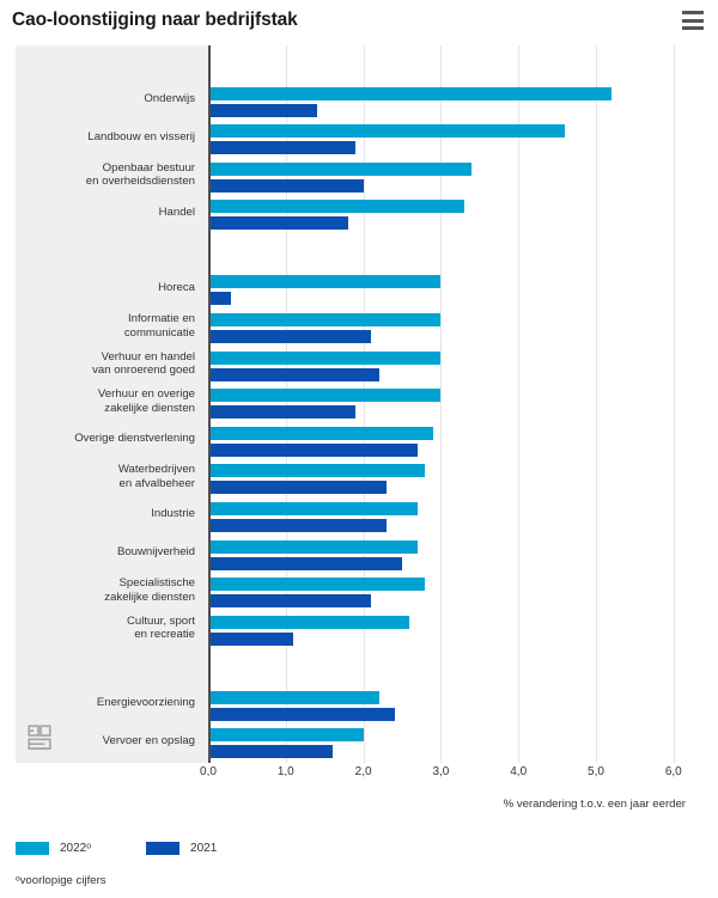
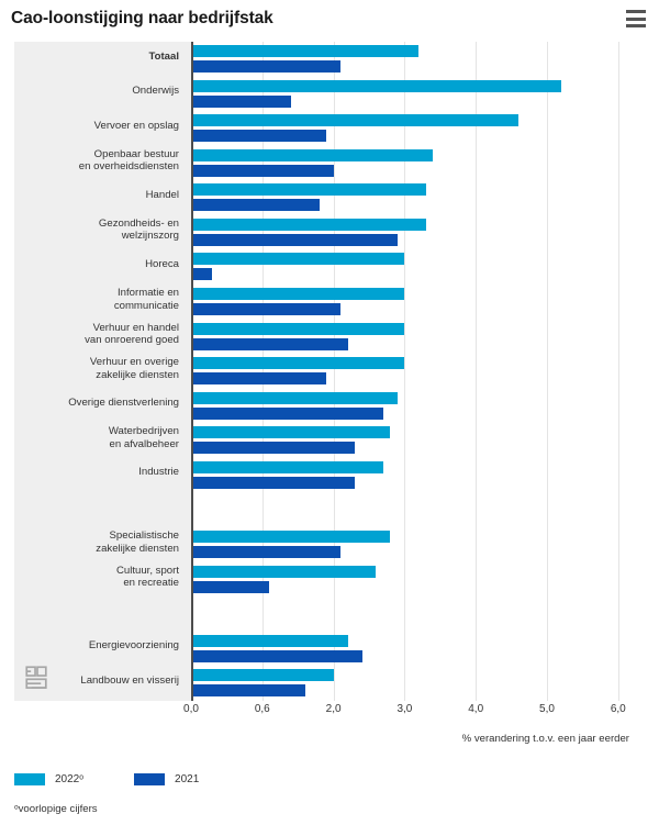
  Cao-loonstijging naar bedrijfstak
+ Totaal
  Onderwijs
- Landbouw en visserij
+ Vervoer en opslag
  Openbaar bestuur
  en overheidsdiensten
  Handel
+ Gezondheids- en
+ welzijnszorg
  Horeca
  Informatie en
  communicatie
  Verhuur en handel
  van onroerend goed
  Verhuur en overige
  zakelijke diensten
  Overige dienstverlening
  Waterbedrijven
  en afvalbeheer
  Industrie
- Bouwnijverheid
  Specialistische
  zakelijke diensten
  Cultuur, sport
  en recreatie
  Energievoorziening
- Vervoer en opslag
+ Landbouw en visserij
  0,0
- 1,0
+ 0,6
  2,0
  3,0
  4,0
  5,0
  6,0
  % verandering t.o.v. een jaar eerder
  2022ᵒ
  2021
  ᵒvoorlopige cijfers
